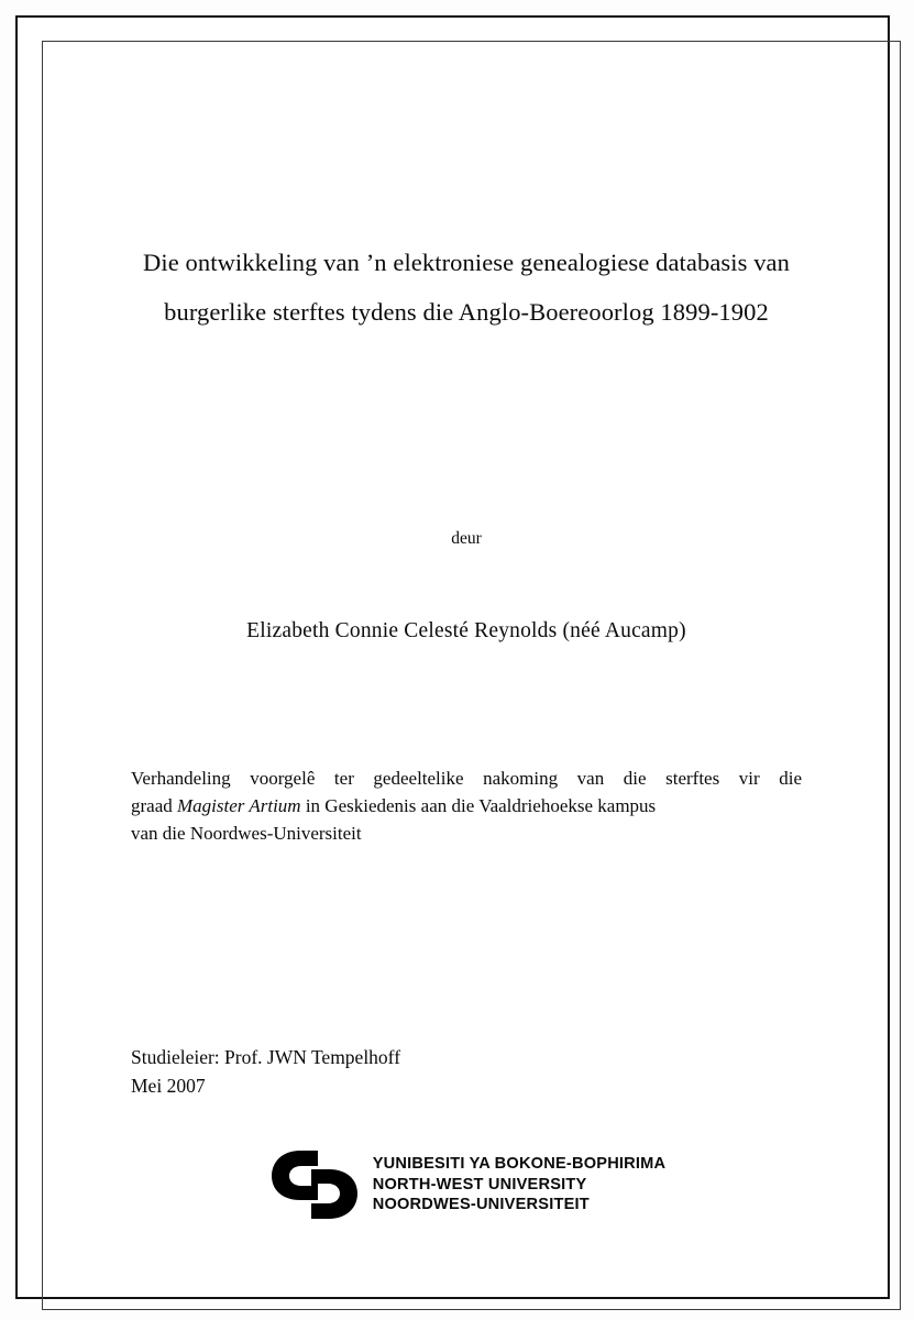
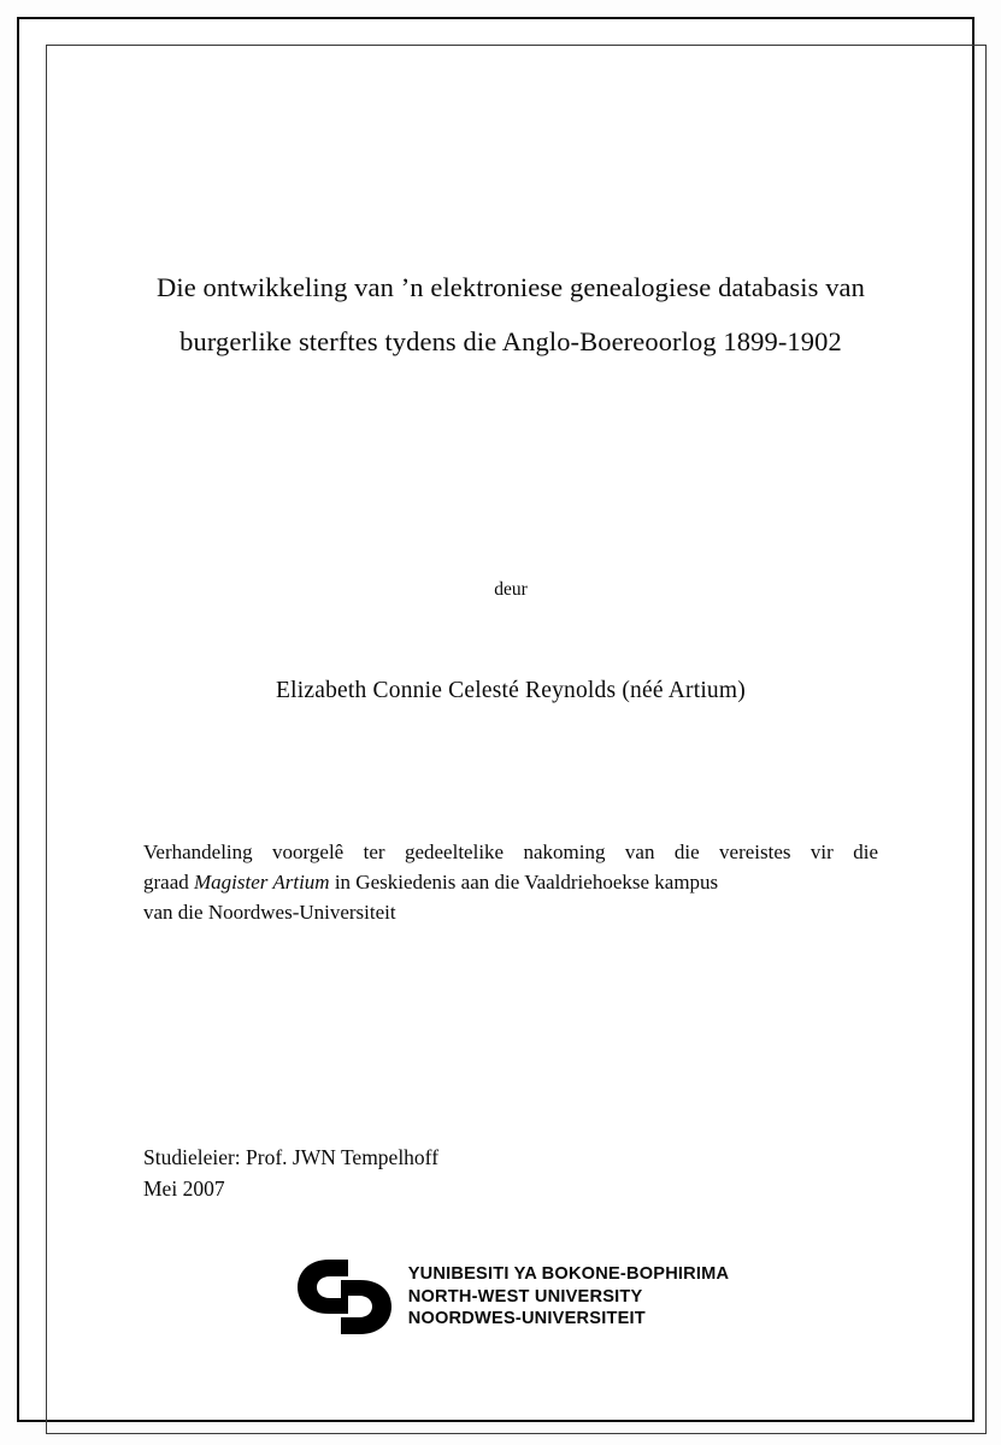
  Die ontwikkeling van ’n elektroniese genealogiese databasis van
  burgerlike sterftes tydens die Anglo-Boereoorlog 1899-1902
  deur
- Elizabeth Connie Celesté Reynolds (néé Aucamp)
+ Elizabeth Connie Celesté Reynolds (néé Artium)
- Verhandeling voorgelê ter gedeeltelike nakoming van die sterftes vir die
+ Verhandeling voorgelê ter gedeeltelike nakoming van die vereistes vir die
  graad Magister Artium in Geskiedenis aan die Vaaldriehoekse kampus
  van die Noordwes-Universiteit
  Studieleier: Prof. JWN Tempelhoff
  Mei 2007
  YUNIBESITI YA BOKONE-BOPHIRIMA
  NORTH-WEST UNIVERSITY
  NOORDWES-UNIVERSITEIT
